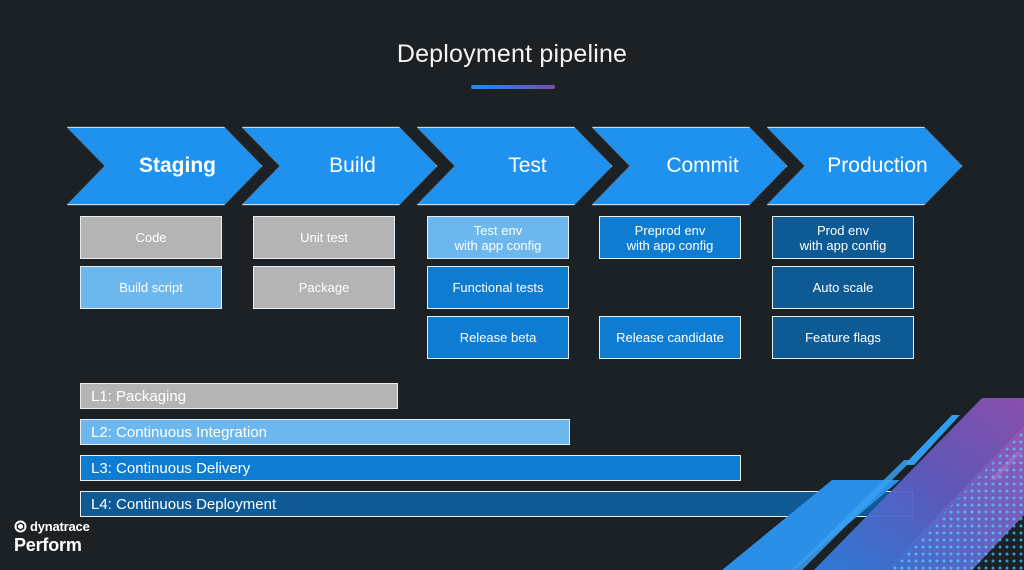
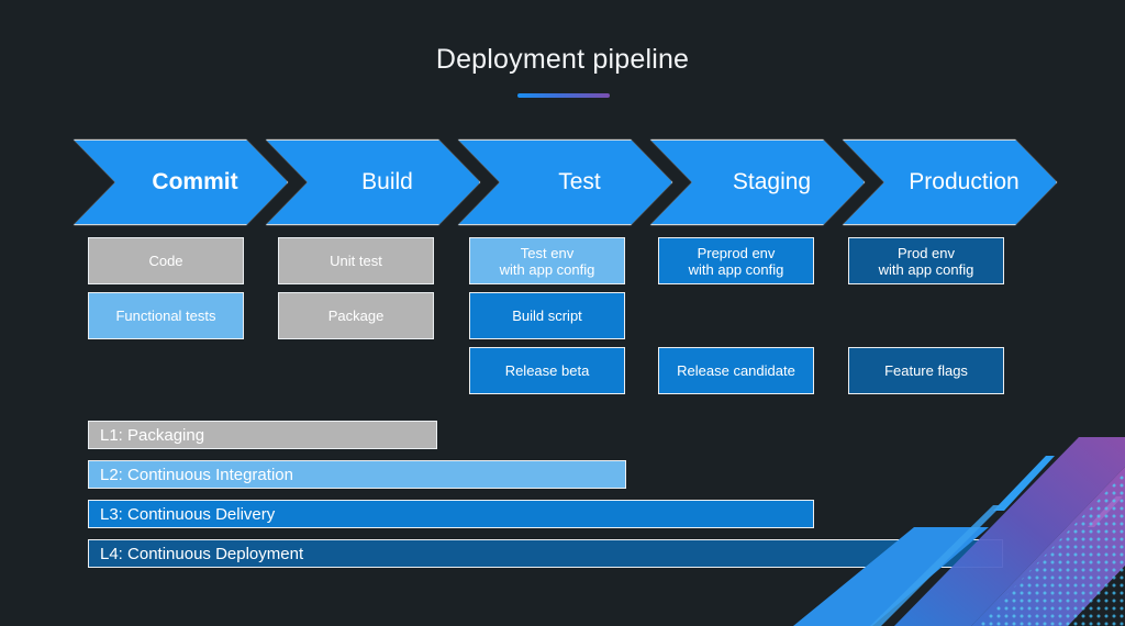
  Deployment pipeline
- Staging
+ Commit
  Build
  Test
- Commit
+ Staging
  Production
  Code
- Build script
+ Functional tests
  Unit test
  Package
  Test env
  with app config
- Functional tests
+ Build script
  Release beta
  Preprod env
  with app config
  Release candidate
  Prod env
  with app config
- Auto scale
  Feature flags
  L1: Packaging
  L2: Continuous Integration
  L3: Continuous Delivery
  L4: Continuous Deployment
- dynatrace
- Perform
